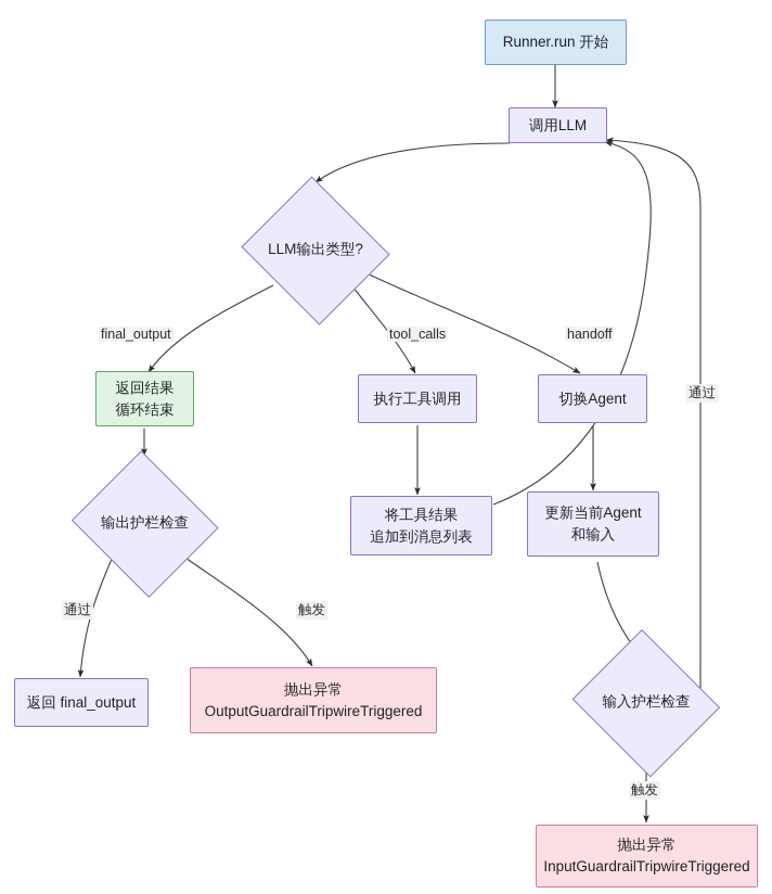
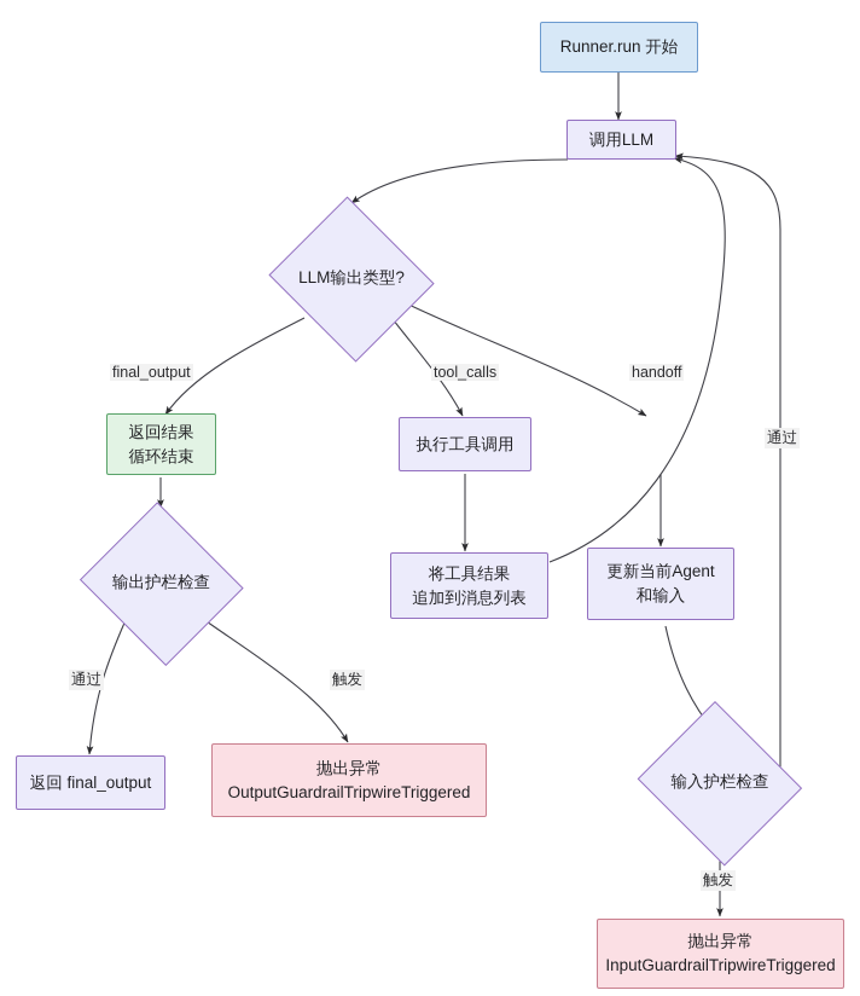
  Runner.run 开始
  调用LLM
  LLM输出类型?
  返回结果
  循环结束
  输出护栏检查
  返回 final_output
  抛出异常
  OutputGuardrailTripwireTriggered
  执行工具调用
  将工具结果
  追加到消息列表
- 切换Agent
  更新当前Agent
  和输入
  输入护栏检查
  抛出异常
  InputGuardrailTripwireTriggered
  final_output
  tool_calls
  handoff
  通过
  触发
  通过
  触发
